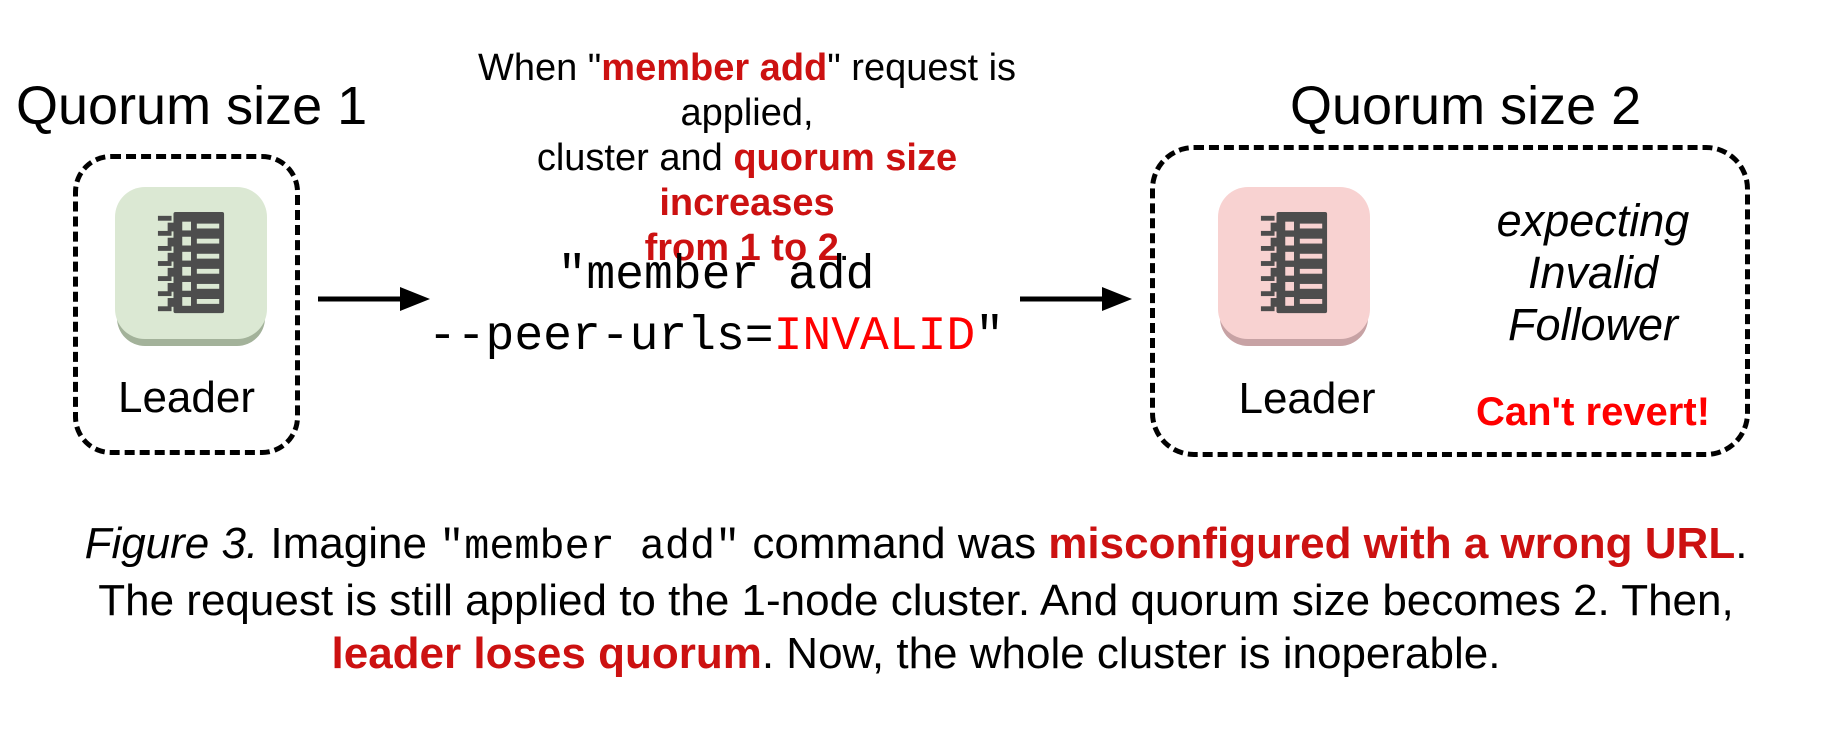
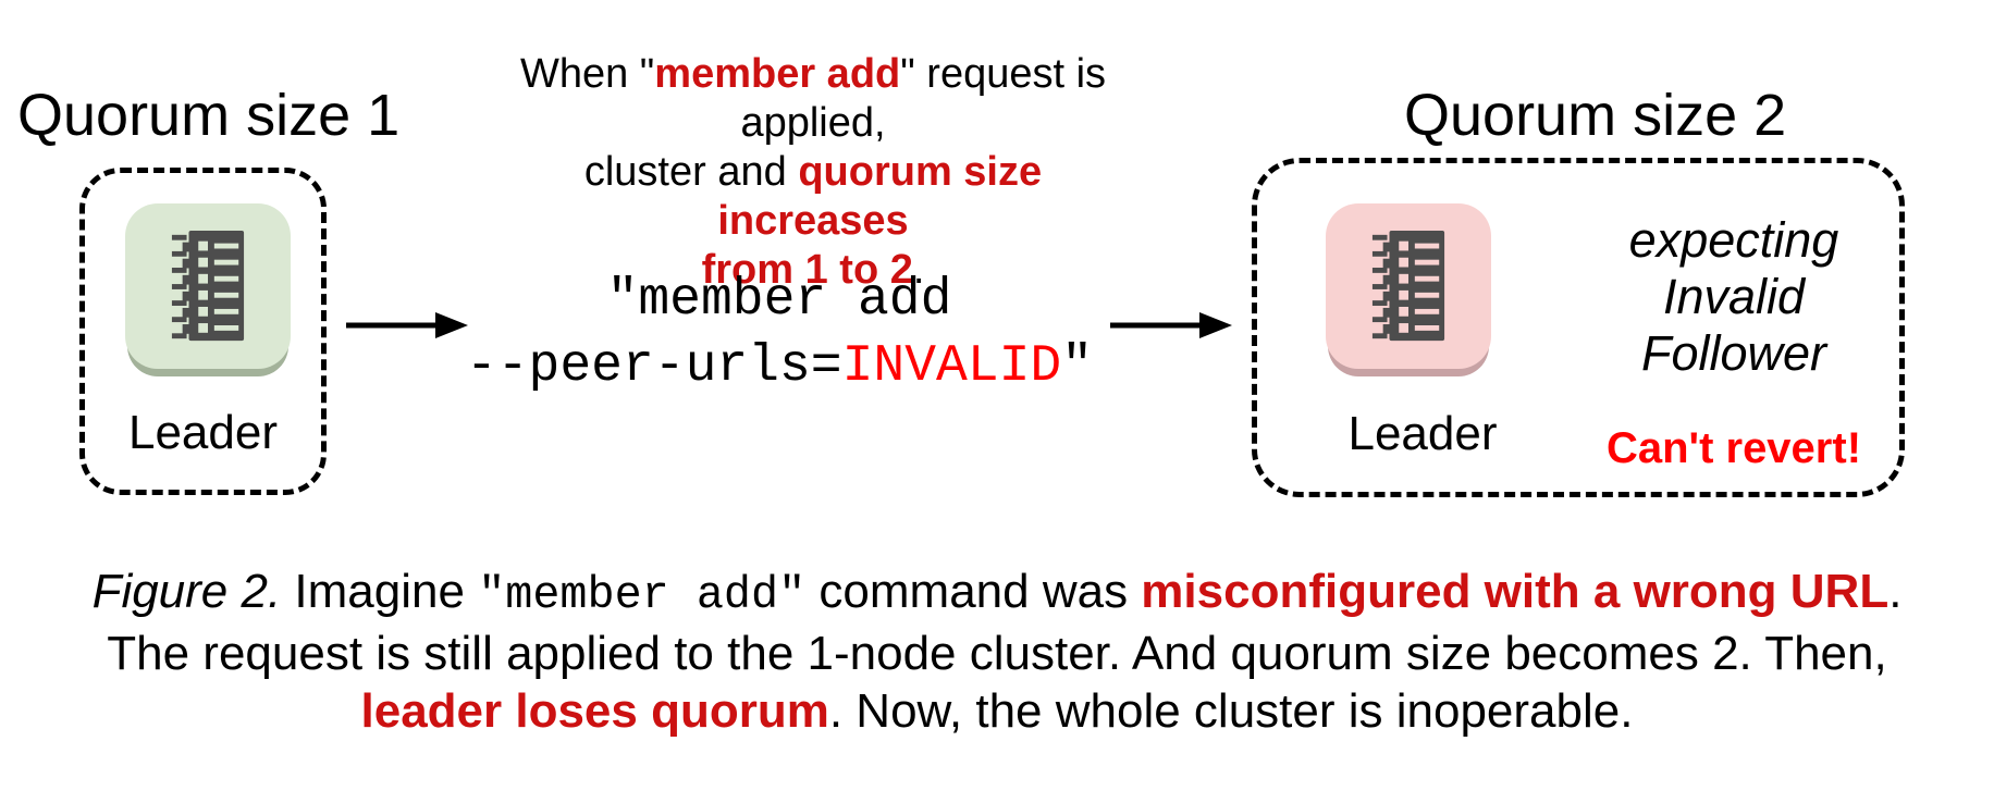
  Quorum size 1
  Leader
  When "member add" request is applied,
  cluster and quorum size increases
  from 1 to 2.
  "member add
  --peer-urls=INVALID"
  Quorum size 2
  Leader
  expecting
  Invalid
  Follower
  Can't revert!
- Figure 3. Imagine "member add" command was misconfigured with a wrong URL.
+ Figure 2. Imagine "member add" command was misconfigured with a wrong URL.
  The request is still applied to the 1-node cluster. And quorum size becomes 2. Then,
  leader loses quorum. Now, the whole cluster is inoperable.
